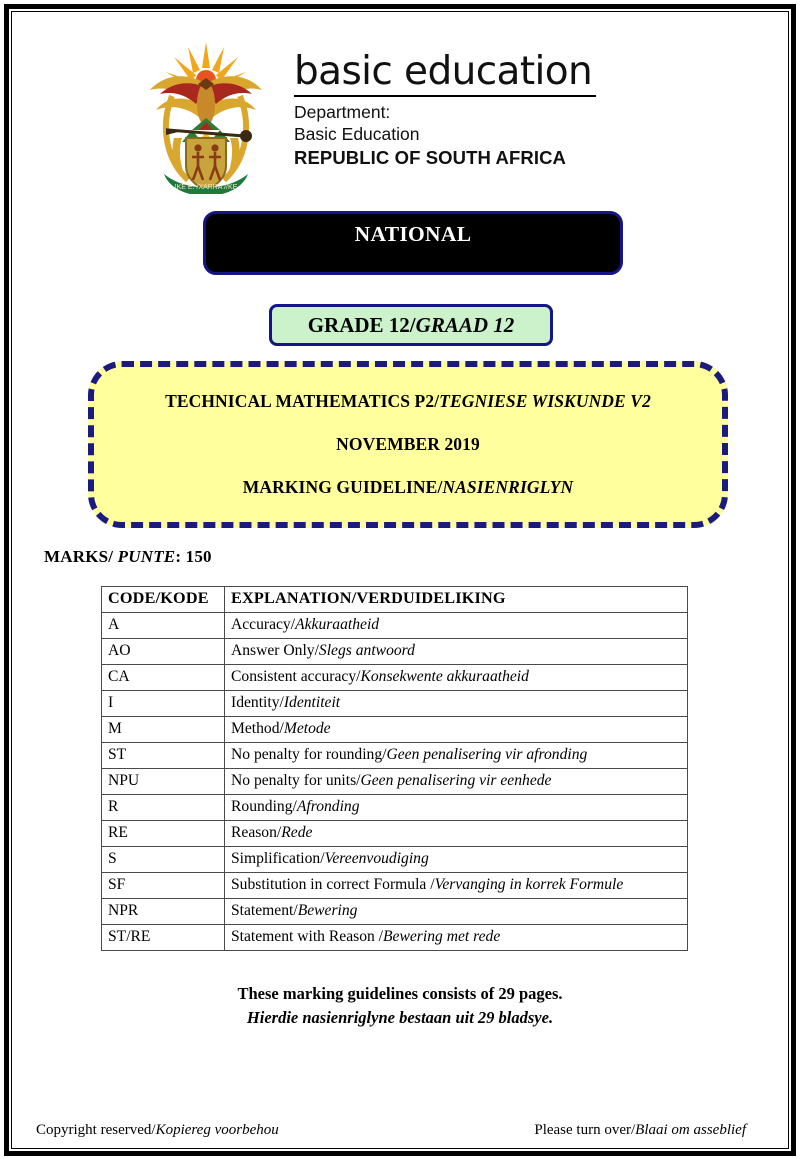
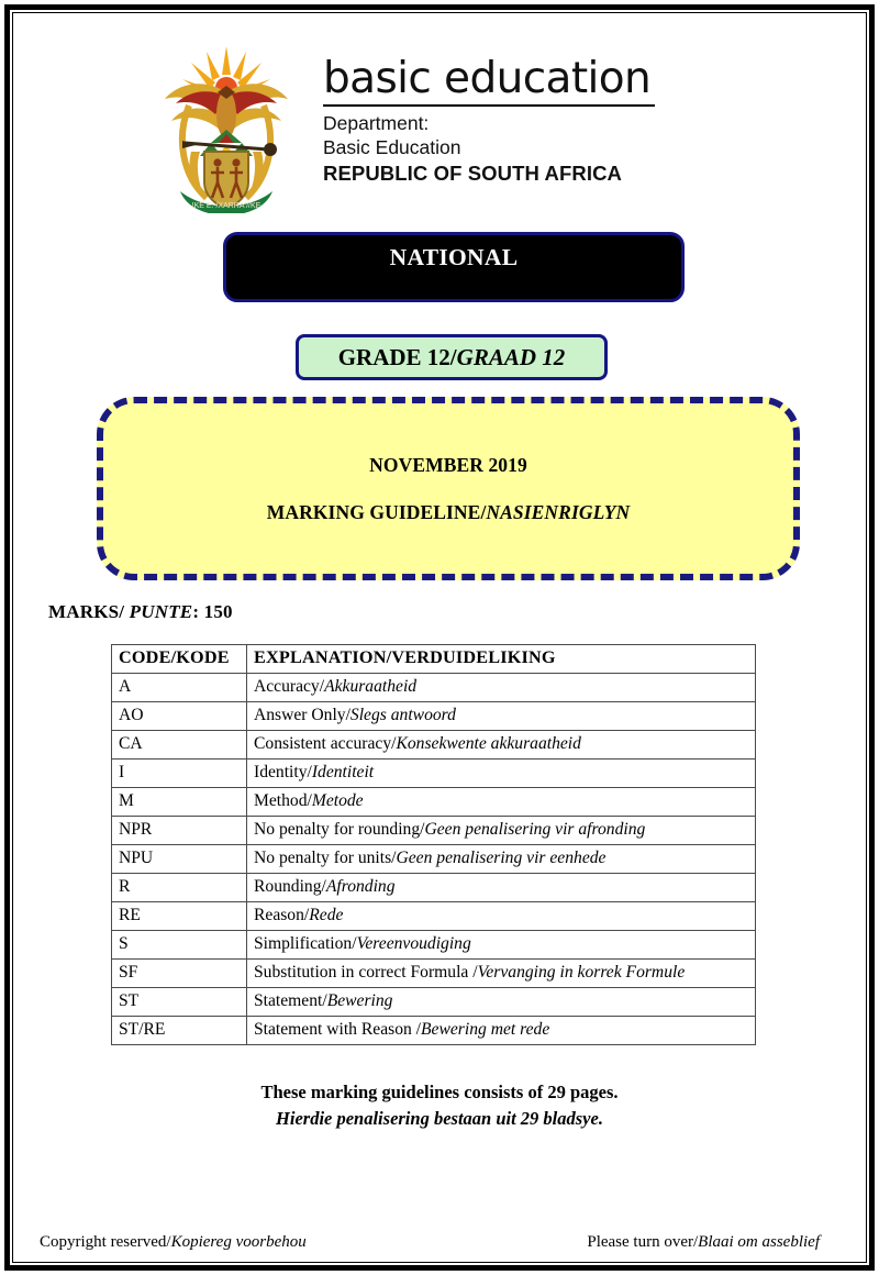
  basic education
  Department:
  Basic Education
  REPUBLIC OF SOUTH AFRICA
  NATIONAL
  GRADE 12/GRAAD 12
- TECHNICAL MATHEMATICS P2/TEGNIESE WISKUNDE V2
  NOVEMBER 2019
  MARKING GUIDELINE/NASIENRIGLYN
  MARKS/ PUNTE: 150
  CODE/KODE	EXPLANATION/VERDUIDELIKING
  A	Accuracy/Akkuraatheid
  AO	Answer Only/Slegs antwoord
  CA	Consistent accuracy/Konsekwente akkuraatheid
  I	Identity/Identiteit
  M	Method/Metode
- ST	No penalty for rounding/Geen penalisering vir afronding
+ NPR	No penalty for rounding/Geen penalisering vir afronding
  NPU	No penalty for units/Geen penalisering vir eenhede
  R	Rounding/Afronding
  RE	Reason/Rede
  S	Simplification/Vereenvoudiging
  SF	Substitution in correct Formula /Vervanging in korrek Formule
- NPR	Statement/Bewering
+ ST	Statement/Bewering
  ST/RE	Statement with Reason /Bewering met rede
  These marking guidelines consists of 29 pages.
- Hierdie nasienriglyne bestaan uit 29 bladsye.
+ Hierdie penalisering bestaan uit 29 bladsye.
  Copyright reserved/Kopiereg voorbehou
  Please turn over/Blaai om asseblief
